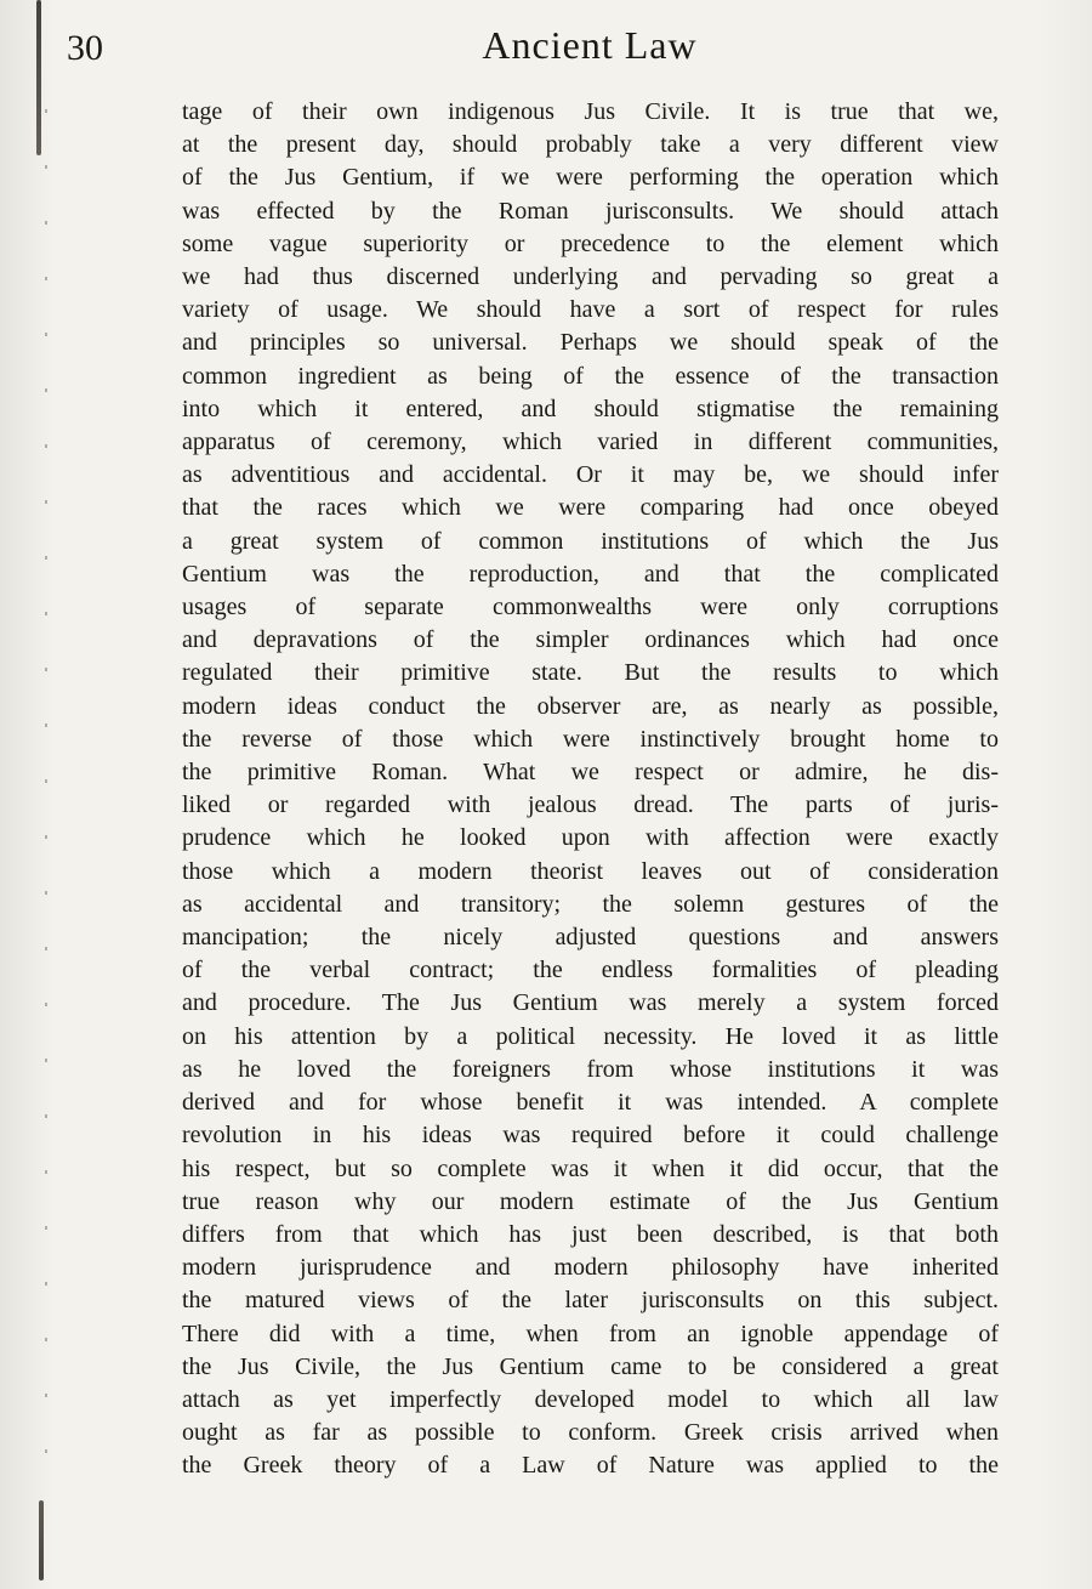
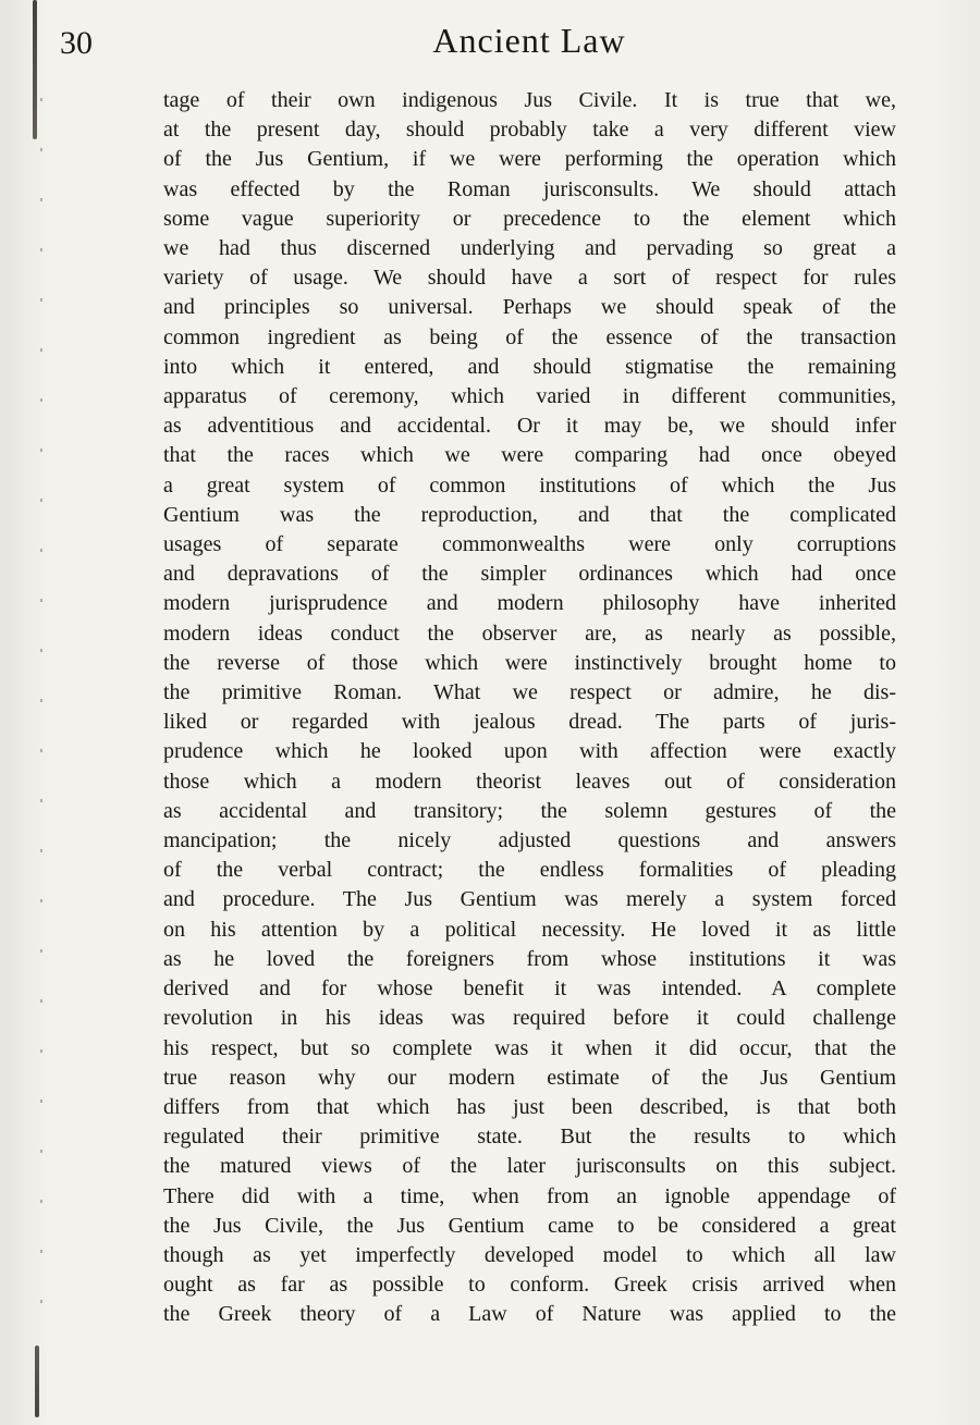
  30
  Ancient Law
  tage of their own indigenous Jus Civile. It is true that we,
  at the present day, should probably take a very different view
  of the Jus Gentium, if we were performing the operation which
  was effected by the Roman jurisconsults. We should attach
  some vague superiority or precedence to the element which
  we had thus discerned underlying and pervading so great a
  variety of usage. We should have a sort of respect for rules
  and principles so universal. Perhaps we should speak of the
  common ingredient as being of the essence of the transaction
  into which it entered, and should stigmatise the remaining
  apparatus of ceremony, which varied in different communities,
  as adventitious and accidental. Or it may be, we should infer
  that the races which we were comparing had once obeyed
  a great system of common institutions of which the Jus
  Gentium was the reproduction, and that the complicated
  usages of separate commonwealths were only corruptions
  and depravations of the simpler ordinances which had once
- regulated their primitive state. But the results to which
+ modern jurisprudence and modern philosophy have inherited
  modern ideas conduct the observer are, as nearly as possible,
  the reverse of those which were instinctively brought home to
  the primitive Roman. What we respect or admire, he dis-
  liked or regarded with jealous dread. The parts of juris-
  prudence which he looked upon with affection were exactly
  those which a modern theorist leaves out of consideration
  as accidental and transitory; the solemn gestures of the
  mancipation; the nicely adjusted questions and answers
  of the verbal contract; the endless formalities of pleading
  and procedure. The Jus Gentium was merely a system forced
  on his attention by a political necessity. He loved it as little
  as he loved the foreigners from whose institutions it was
  derived and for whose benefit it was intended. A complete
  revolution in his ideas was required before it could challenge
  his respect, but so complete was it when it did occur, that the
  true reason why our modern estimate of the Jus Gentium
  differs from that which has just been described, is that both
- modern jurisprudence and modern philosophy have inherited
+ regulated their primitive state. But the results to which
  the matured views of the later jurisconsults on this subject.
  There did with a time, when from an ignoble appendage of
  the Jus Civile, the Jus Gentium came to be considered a great
- attach as yet imperfectly developed model to which all law
+ though as yet imperfectly developed model to which all law
  ought as far as possible to conform. Greek crisis arrived when
  the Greek theory of a Law of Nature was applied to the
